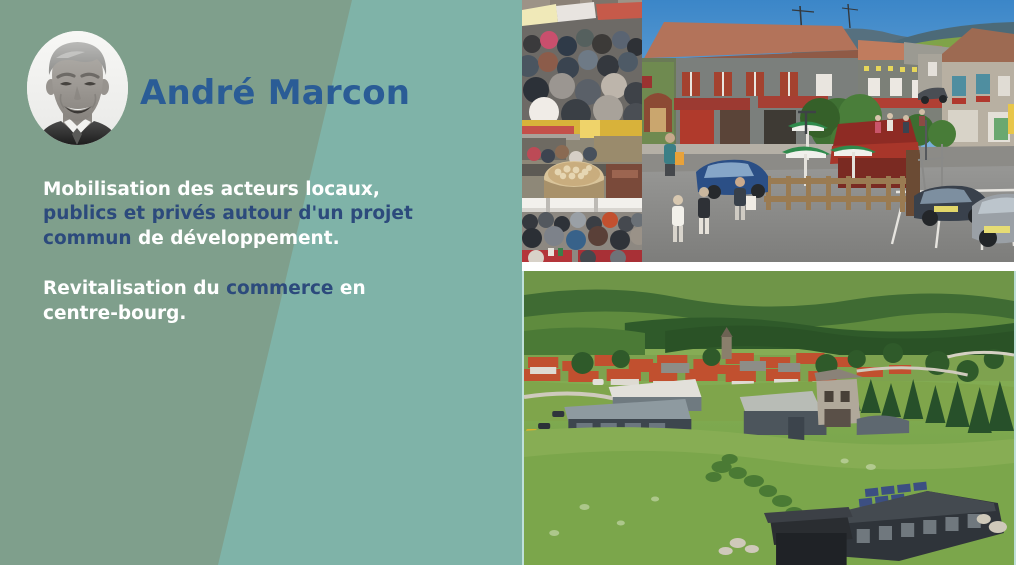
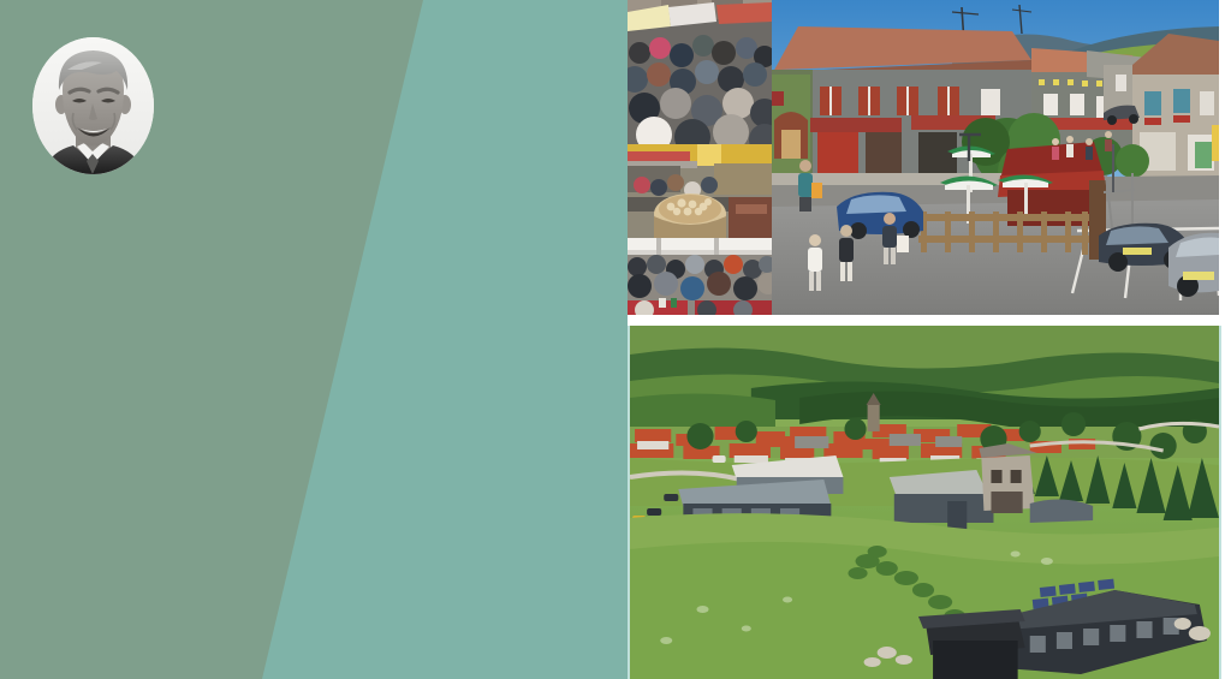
- André Marcon
- Mobilisation des acteurs locaux, publics et privés autour d'un projet commun de développement.
- Revitalisation du commerce en centre-bourg.
